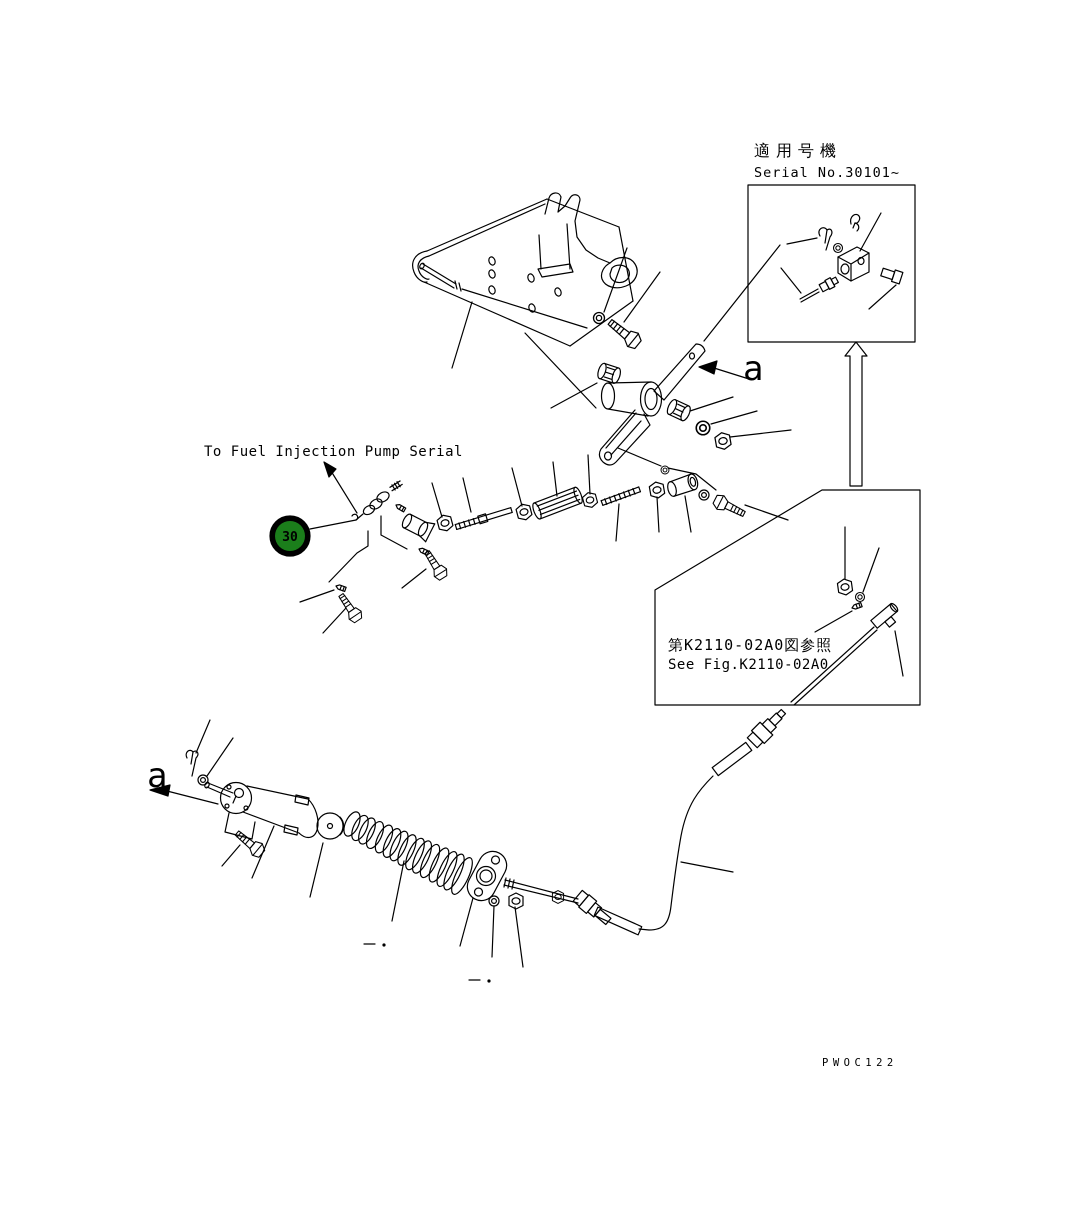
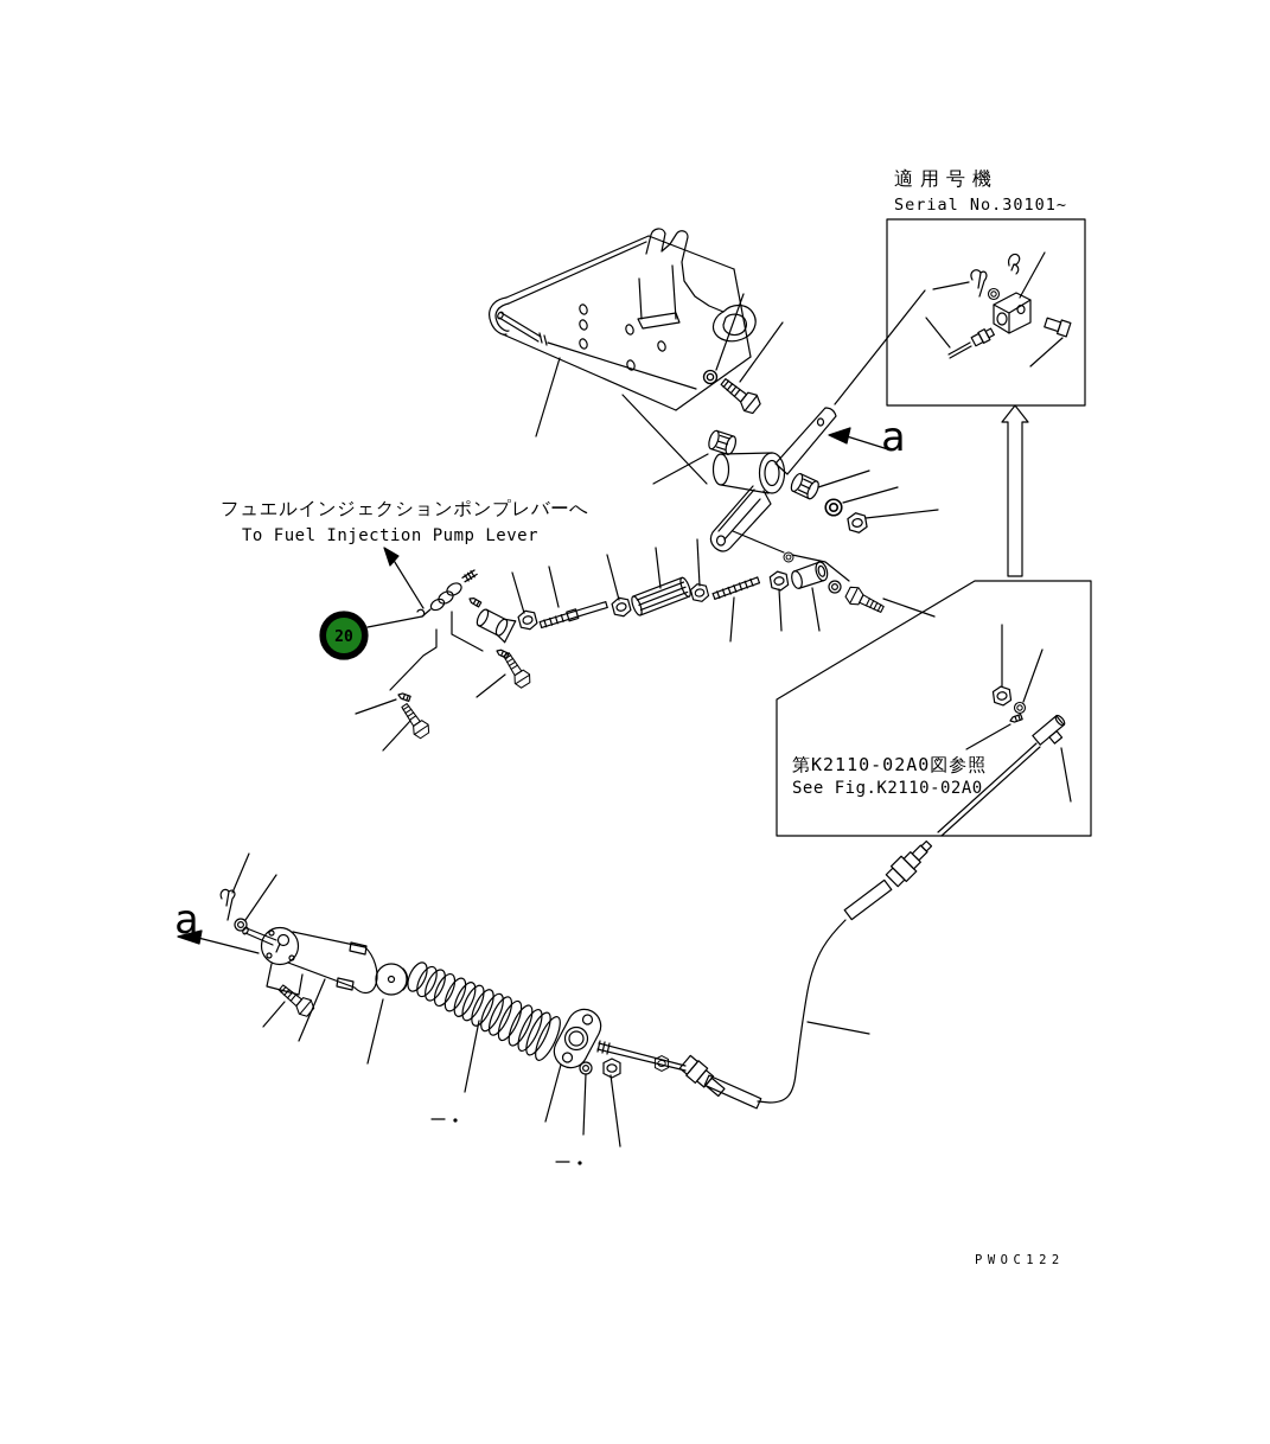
  a
- 30
+ 20
+ フュエルインジェクションポンプレバーへ
- To Fuel Injection Pump Serial
+ To Fuel Injection Pump Lever
  a
  適用号機
  Serial No.30101~
  第K2110-02A0図参照
  See Fig.K2110-02A0
  PWOC122
